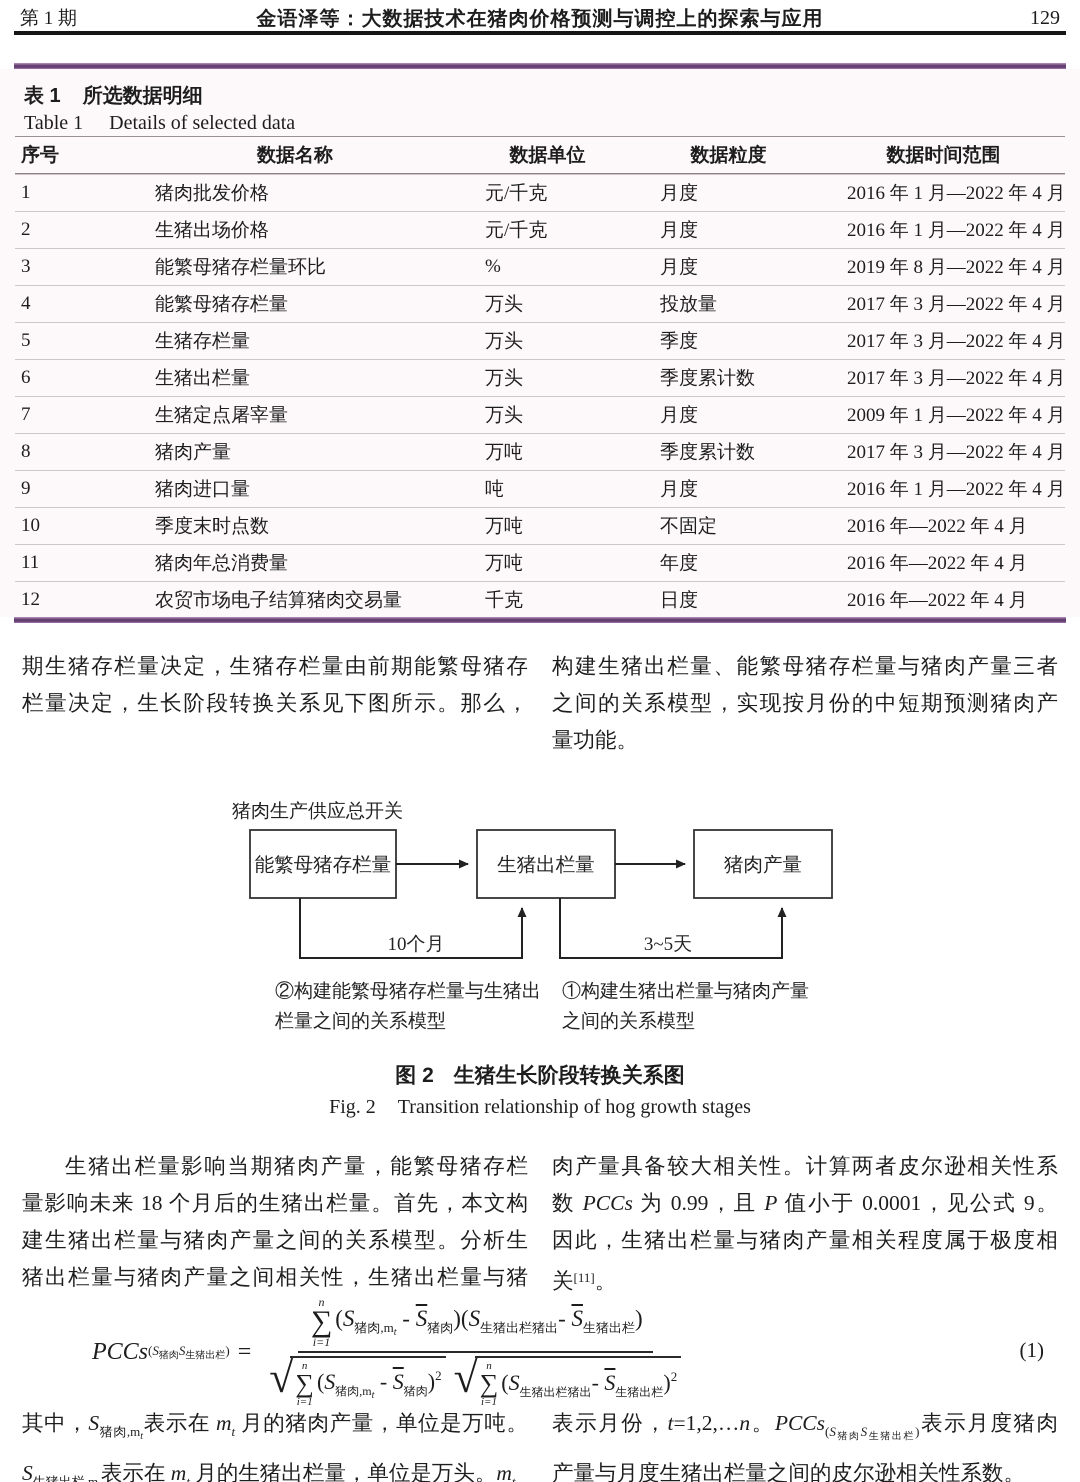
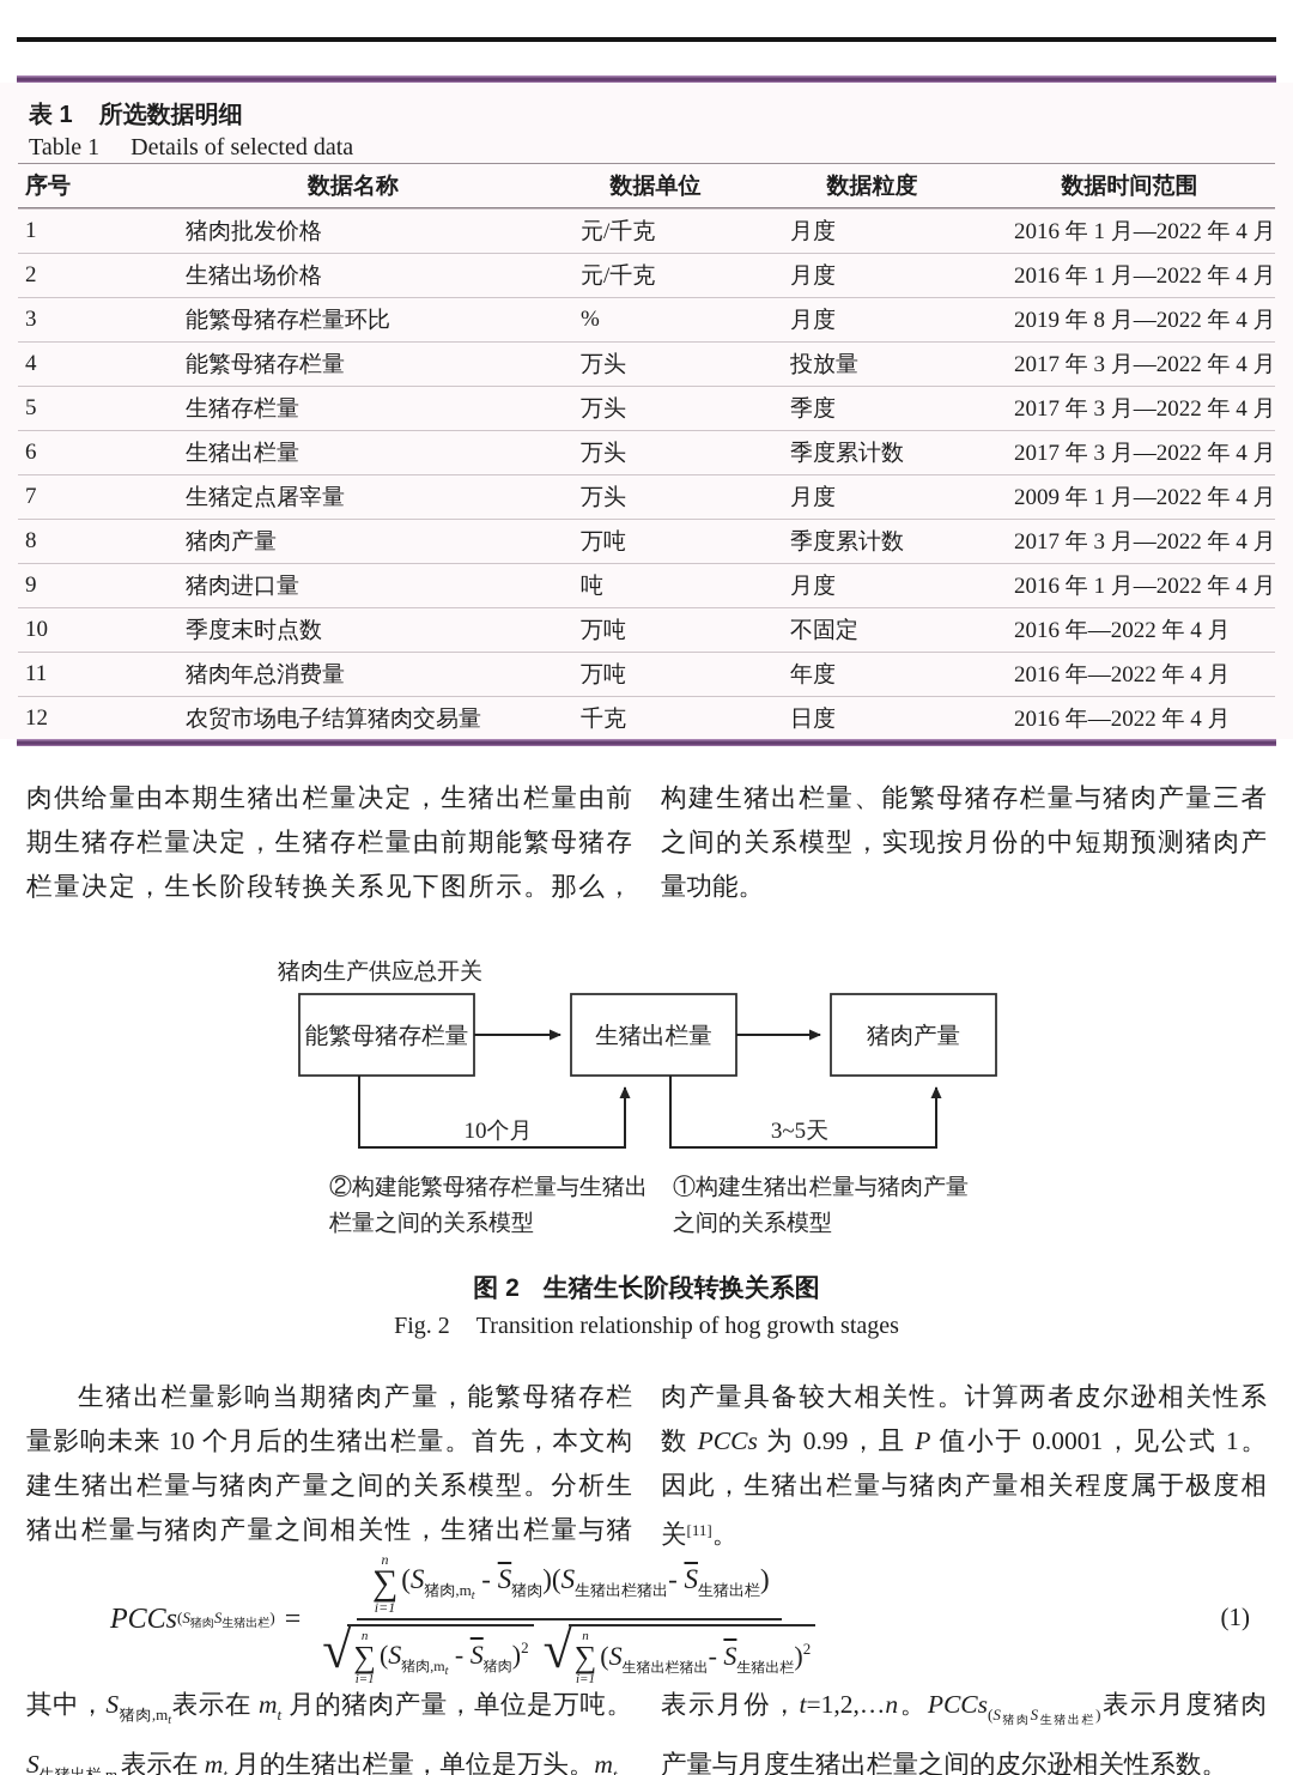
- 第 1 期
- 金语泽等：大数据技术在猪肉价格预测与调控上的探索与应用
- 129
  表 1 所选数据明细
  Table 1 Details of selected data
  序号
  数据名称
  数据单位
  数据粒度
  数据时间范围
  1
  猪肉批发价格
  元/千克
  月度
  2016 年 1 月—2022 年 4 月
  2
  生猪出场价格
  元/千克
  月度
  2016 年 1 月—2022 年 4 月
  3
  能繁母猪存栏量环比
  %
  月度
  2019 年 8 月—2022 年 4 月
  4
  能繁母猪存栏量
  万头
  投放量
  2017 年 3 月—2022 年 4 月
  5
  生猪存栏量
  万头
  季度
  2017 年 3 月—2022 年 4 月
  6
  生猪出栏量
  万头
  季度累计数
  2017 年 3 月—2022 年 4 月
  7
  生猪定点屠宰量
  万头
  月度
  2009 年 1 月—2022 年 4 月
  8
  猪肉产量
  万吨
  季度累计数
  2017 年 3 月—2022 年 4 月
  9
  猪肉进口量
  吨
  月度
  2016 年 1 月—2022 年 4 月
  10
  季度末时点数
  万吨
  不固定
  2016 年—2022 年 4 月
  11
  猪肉年总消费量
  万吨
  年度
  2016 年—2022 年 4 月
  12
  农贸市场电子结算猪肉交易量
  千克
  日度
  2016 年—2022 年 4 月
+ 肉供给量由本期生猪出栏量决定，生猪出栏量由前
  期生猪存栏量决定，生猪存栏量由前期能繁母猪存
  栏量决定，生长阶段转换关系见下图所示。那么，
  构建生猪出栏量、能繁母猪存栏量与猪肉产量三者
  之间的关系模型，实现按月份的中短期预测猪肉产
  量功能。
  猪肉生产供应总开关
  能繁母猪存栏量
  生猪出栏量
  猪肉产量
  10个月
  3~5天
  ②构建能繁母猪存栏量与生猪出
  栏量之间的关系模型
  ①构建生猪出栏量与猪肉产量
  之间的关系模型
  图 2 生猪生长阶段转换关系图
  Fig. 2 Transition relationship of hog growth stages
  生猪出栏量影响当期猪肉产量，能繁母猪存栏
- 量影响未来 18 个月后的生猪出栏量。首先，本文构
+ 量影响未来 10 个月后的生猪出栏量。首先，本文构
  建生猪出栏量与猪肉产量之间的关系模型。分析生
  猪出栏量与猪肉产量之间相关性，生猪出栏量与猪
  肉产量具备较大相关性。计算两者皮尔逊相关性系
- 数 PCCs 为 0.99，且 P 值小于 0.0001，见公式 9。
+ 数 PCCs 为 0.99，且 P 值小于 0.0001，见公式 1。
  因此，生猪出栏量与猪肉产量相关程度属于极度相
  关[11]。
  PCCs
  (S猪肉S生猪出栏)
  =
  n
  ∑
  i=1
  (S猪肉,mt - S猪肉)(S生猪出栏猪出- S生猪出栏)
  √
  n
  ∑
  i=1
  (S猪肉,mt - S猪肉)2
  √
  n
  ∑
  i=1
  (S生猪出栏猪出- S生猪出栏)2
  (1)
  其中，S猪肉,mt表示在 mt 月的猪肉产量，单位是万吨。
  表示月份，t=1,2,…n。PCCs(S猪肉S生猪出栏)表示月度猪肉
  产量与月度生猪出栏量之间的皮尔逊相关性系数。
